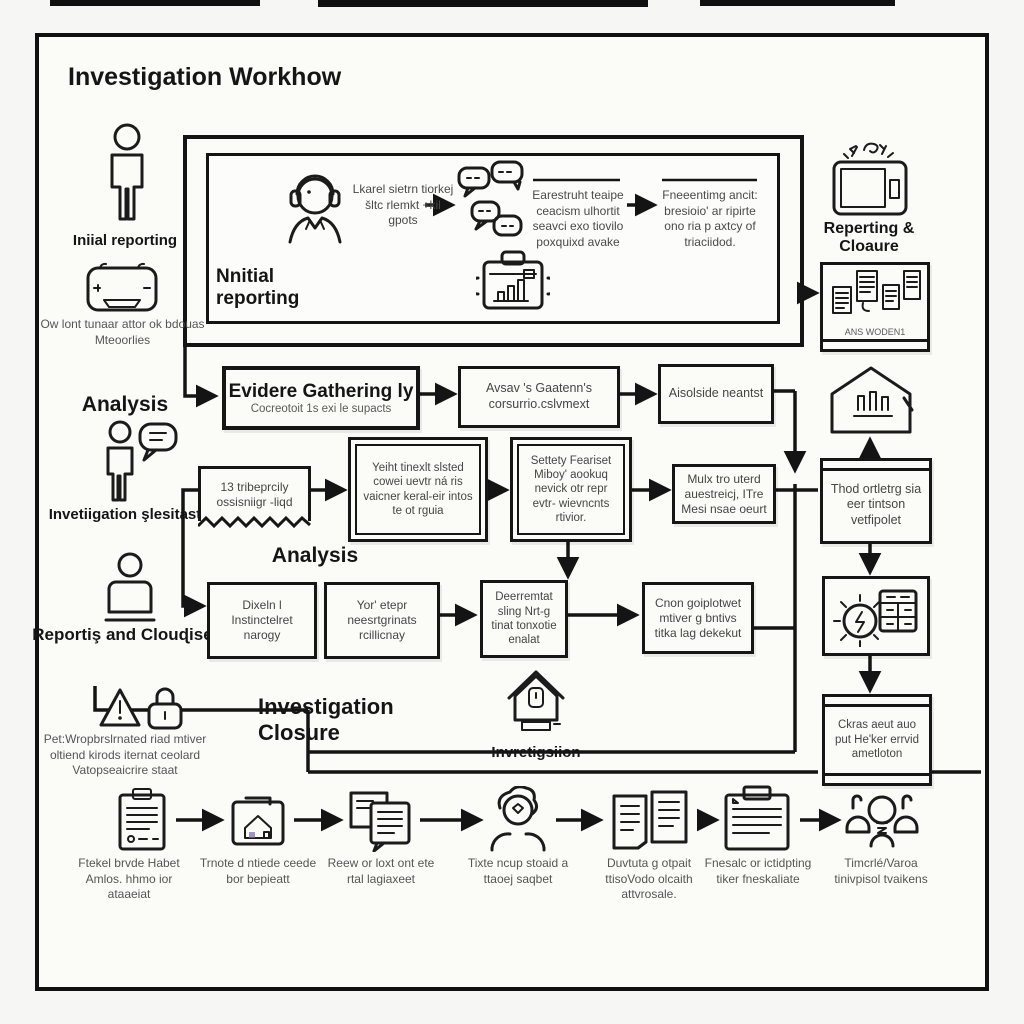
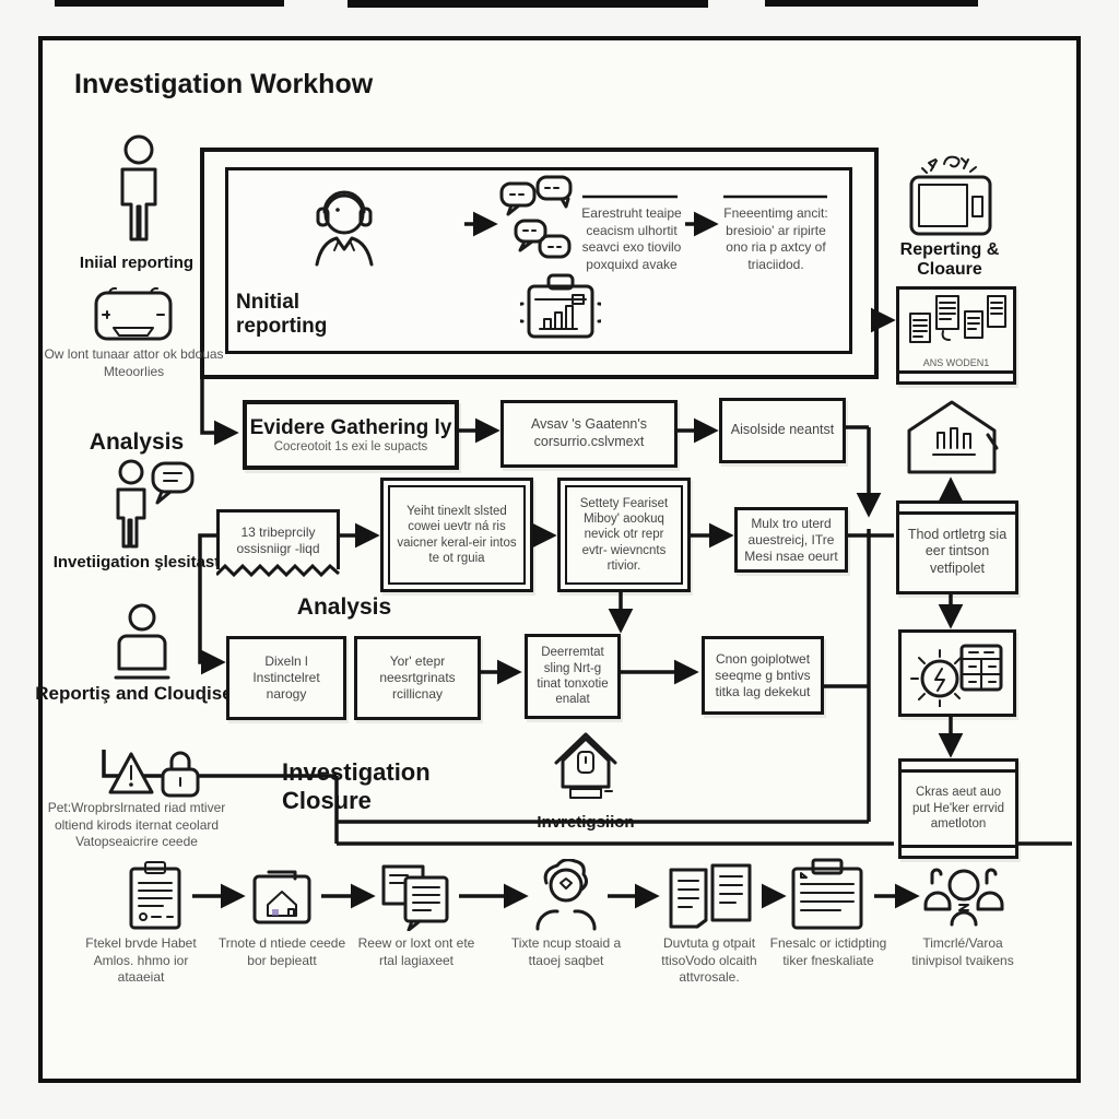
  Investigation Workhow
  Iniial reporting
  Ow lont tunaar attor ok bdouas Mteoorlies
  Analysis
  Invetiigation şlesitas
  Reportiş and Clouɖis
- Pet:Wropbrslrnated riad mtiver oltiend kirods iternat ceolard Vatopseaicrire staat
+ Pet:Wropbrslrnated riad mtiver oltiend kirods iternat ceolard Vatopseaicrire ceede
- Lkarel sietrn tiorkej šltc rlemkt +kil gpots
  Earestruht teaipe ceacism ulhortit seavci exo tiovilo poxquixd avake
  Fneeentimg ancit: bresioio' ar ripirte ono ria p axtcy of triaciidod.
  Nnitial reporting
  Evidere Gathering ly
  Cocreotoit 1s exi le supacts
  Avsav 's Gaatenn's corsurrio.cslvmext
  Aisolside neantst
  13 tribeprcily ossisniigr -liqd
  Yeiht tinexlt slsted cowei uevtr ná ris vaicner keral-eir intos te ot rguia
  Settety Feariset Miboy' aookuq nevick otr repr evtr- wievncnts rtivior.
  Mulx tro uterd auestreicj, ITre Mesi nsae oeurt
  Analysis
  Dixeln l Instinctelret narogy
  Yor' etepr neesrtgrinats rcillicnay
  Deerremtat sling Nrt-g tinat tonxotie enalat
- Cnon goiplotwet mtiver g bntivs titka lag dekekut
+ Cnon goiplotwet seeqme g bntivs titka lag dekekut
  Investigation Closure
  Invretigsiion
  Reperting & Cloaure
  ANS WODEN1
  Thod ortletrg sia eer tintson vetfipolet
  Ckras aeut auo put He'ker errvid ametloton
  Ftekel brvde Habet Amlos. hhmo ior ataaeiat
  Trnote d ntiede ceede bor bepieatt
  Reew or loxt ont ete rtal lagiaxeet
  Tixte ncup stoaid a ttaoej saqbet
  Duvtuta g otpait ttisoVodo olcaith attvrosale.
  Fnesalc or ictidpting tiker fneskaliate
  Timcrlé/Varoa tinivpisol tvaikens
